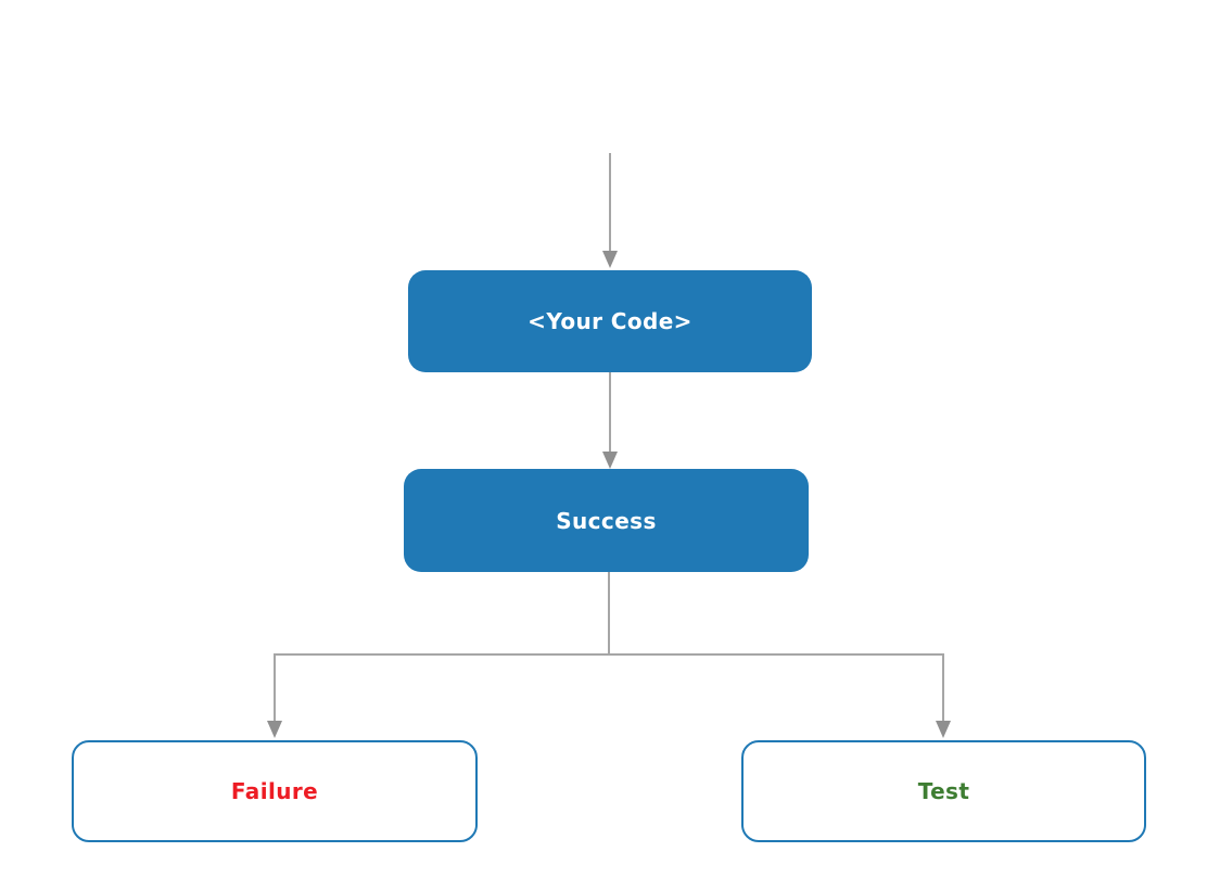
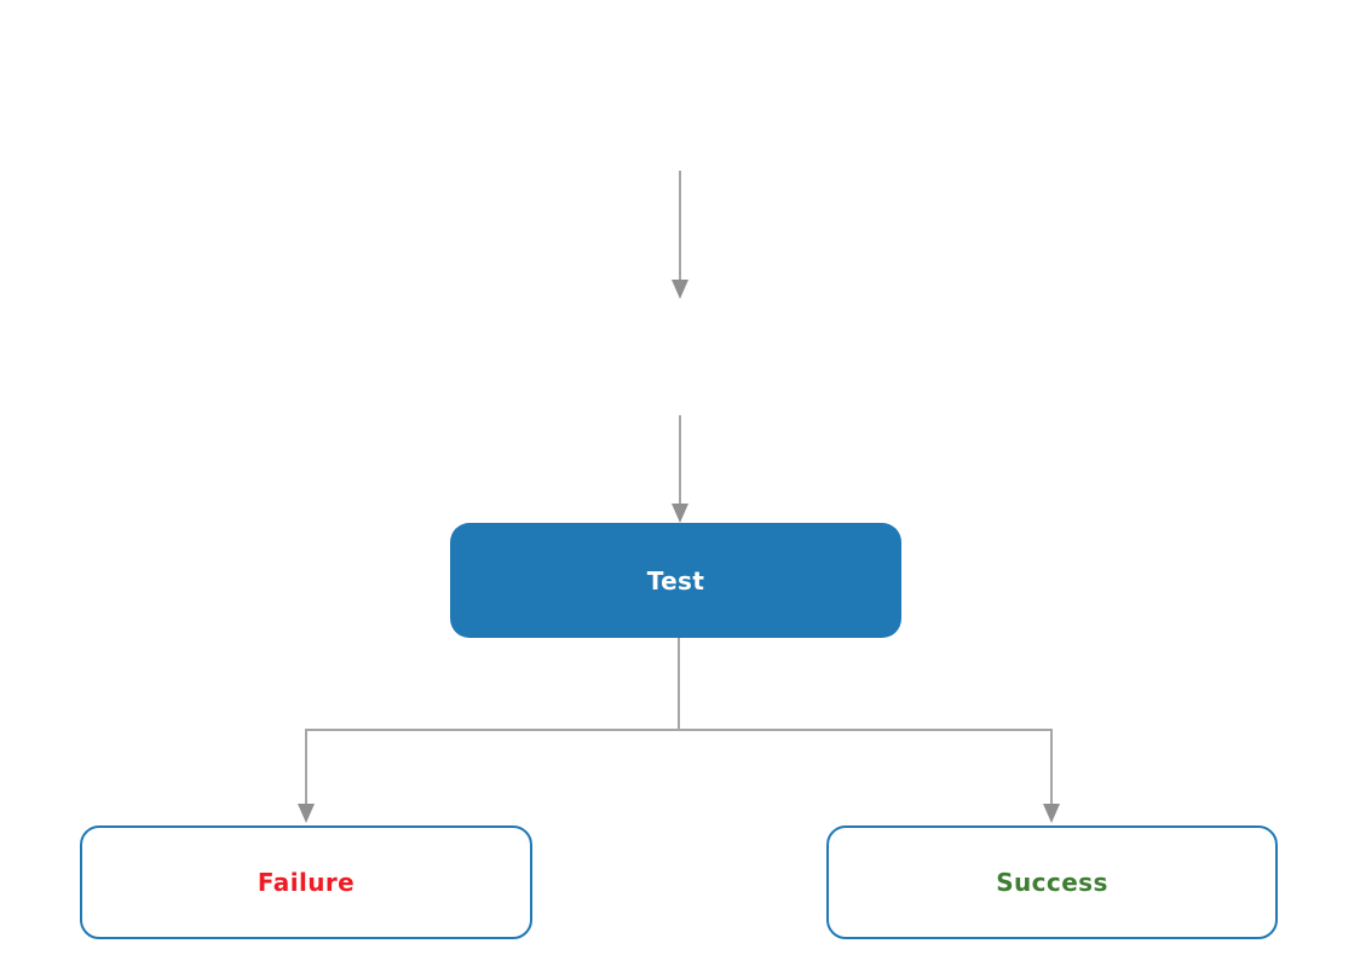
- <Your Code>
- Success
+ Test
  Failure
- Test
+ Success
